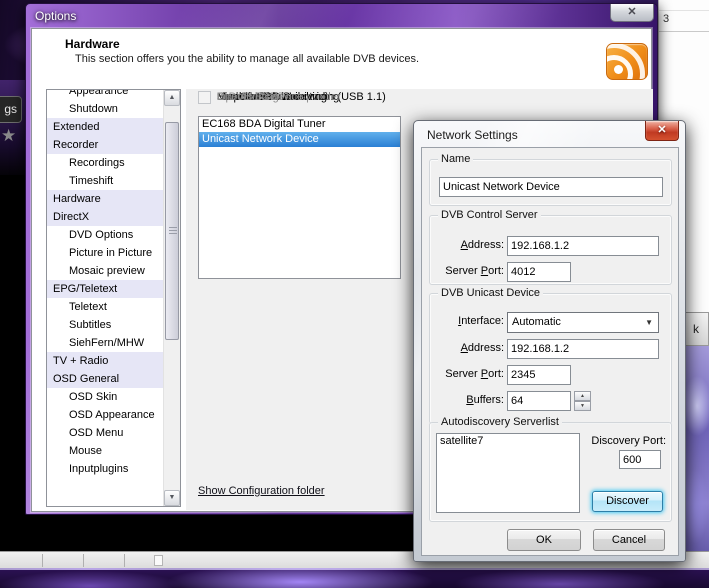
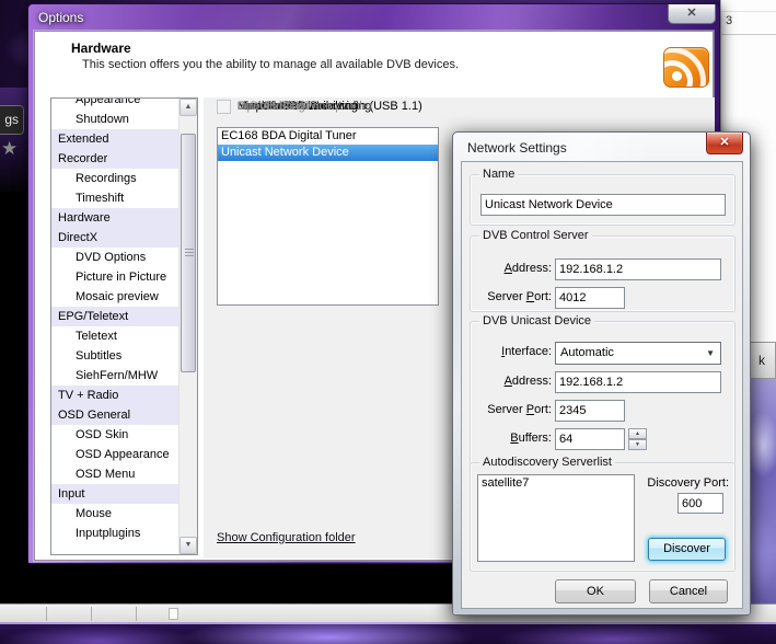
  gs
  ★
  3
  k
  Options
  ✕
  Hardware
  This section offers you the ability to manage all available DVB devices.
  Appearance
  Shutdown
  Extended
  Recorder
  Recordings
  Timeshift
  Hardware
  DirectX
  DVD Options
  Picture in Picture
  Mosaic preview
  EPG/Teletext
  Teletext
  Subtitles
  SiehFern/MHW
  TV + Radio
  OSD General
  OSD Skin
  OSD Appearance
  OSD Menu
+ Input
  Mouse
  Inputplugins
  EC168 BDA Digital Tuner
  Unicast Network Device
  Mode for low Bandwidth (USB 1.1)
  Stop Stream while tuning
  Shared LNB
  Has CI module
  Open whole Transponder
  Disable EPG receiving
  Is DVB-S2 device
  Direct tuning
  Show Configuration folder
  Network Settings
  ✕
  Name
  Unicast Network Device
  DVB Control Server
  Address:
  192.168.1.2
  Server Port:
  4012
  DVB Unicast Device
  Interface:
  Automatic
  ▼
  Address:
  192.168.1.2
  Server Port:
  2345
  Buffers:
  64
  Autodiscovery Serverlist
  satellite7
  Discovery Port:
  600
  Discover
  OK
  Cancel
